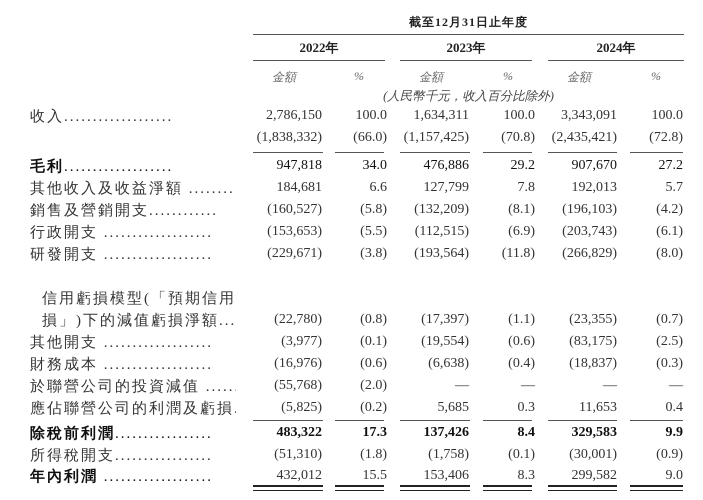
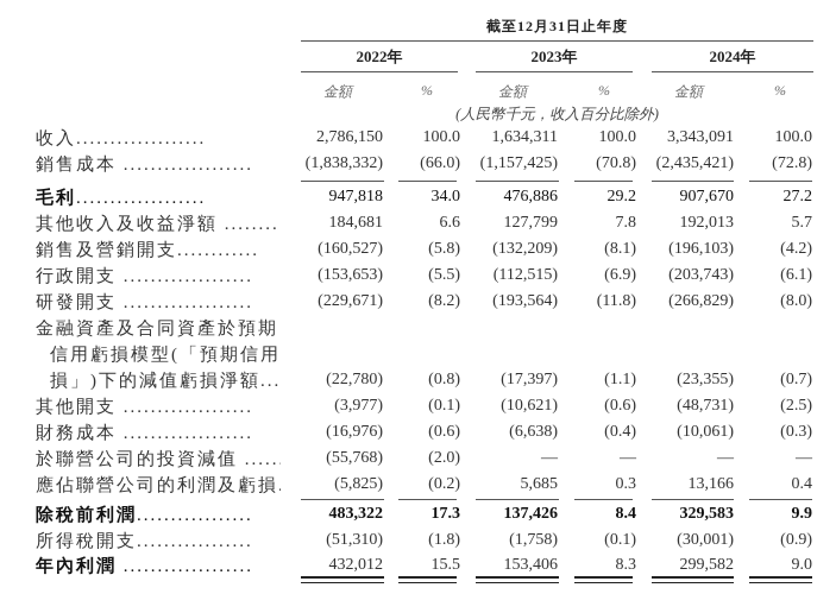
  截至12月31日止年度
  2022年
  2023年
  2024年
  金額
  %
  金額
  %
  金額
  %
  (人民幣千元，收入百分比除外)
  收入...................
  2,786,150
  100.0
  1,634,311
  100.0
  3,343,091
  100.0
+ 銷售成本 ...................
  (1,838,332)
  (66.0)
  (1,157,425)
  (70.8)
  (2,435,421)
  (72.8)
  毛利...................
  947,818
  34.0
  476,886
  29.2
  907,670
  27.2
  其他收入及收益淨額 ........
  184,681
  6.6
  127,799
  7.8
  192,013
  5.7
  銷售及營銷開支............
  (160,527)
  (5.8)
  (132,209)
  (8.1)
  (196,103)
  (4.2)
  行政開支 ...................
  (153,653)
  (5.5)
  (112,515)
  (6.9)
  (203,743)
  (6.1)
  研發開支 ...................
  (229,671)
- (3.8)
+ (8.2)
  (193,564)
  (11.8)
  (266,829)
  (8.0)
+ 金融資產及合同資產於預期
  信用虧損模型(「預期信用
  損」)下的減值虧損淨額...
  (22,780)
  (0.8)
  (17,397)
  (1.1)
  (23,355)
  (0.7)
  其他開支 ...................
  (3,977)
  (0.1)
- (19,554)
+ (10,621)
  (0.6)
- (83,175)
+ (48,731)
  (2.5)
  財務成本 ...................
  (16,976)
  (0.6)
  (6,638)
  (0.4)
- (18,837)
+ (10,061)
  (0.3)
  於聯營公司的投資減值 .....
  (55,768)
  (2.0)
  —
  —
  —
  —
  應佔聯營公司的利潤及虧損
  (5,825)
  (0.2)
  5,685
  0.3
- 11,653
+ 13,166
  0.4
  除稅前利潤.................
  483,322
  17.3
  137,426
  8.4
  329,583
  9.9
  所得稅開支.................
  (51,310)
  (1.8)
  (1,758)
  (0.1)
  (30,001)
  (0.9)
  年內利潤 ...................
  432,012
  15.5
  153,406
  8.3
  299,582
  9.0
